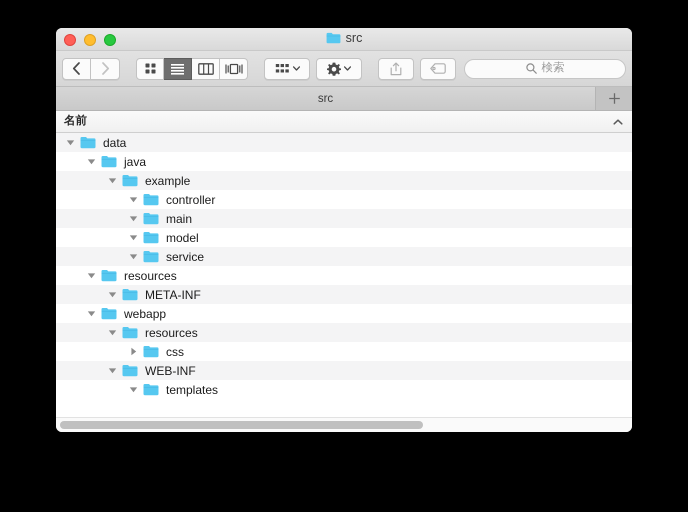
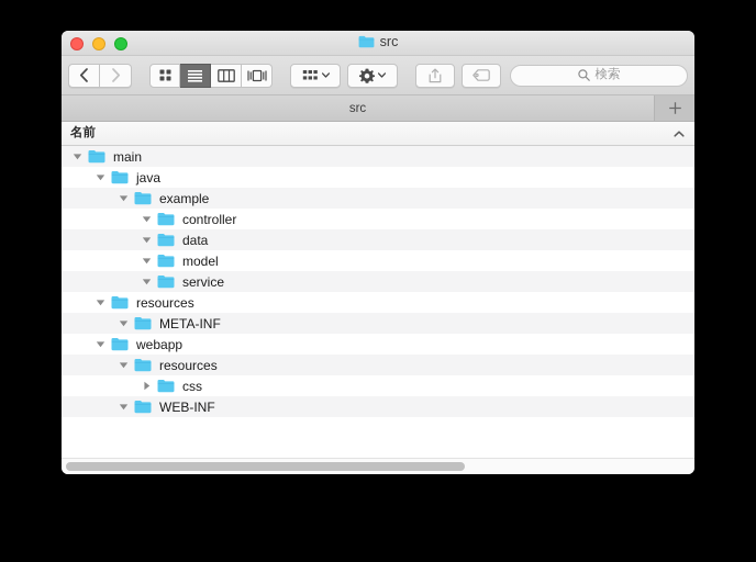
  src
  検索
  src
  名前
- data
+ main
  java
  example
  controller
- main
+ data
  model
  service
  resources
  META-INF
  webapp
  resources
  css
  WEB-INF
- templates
